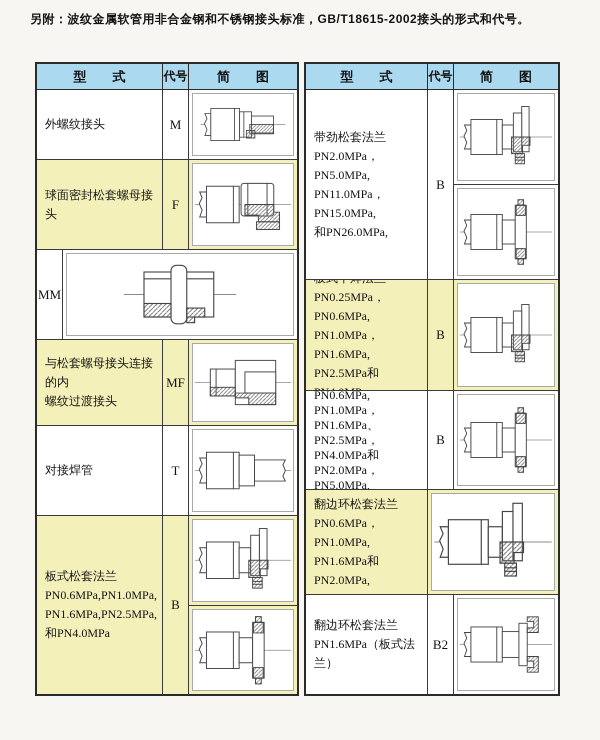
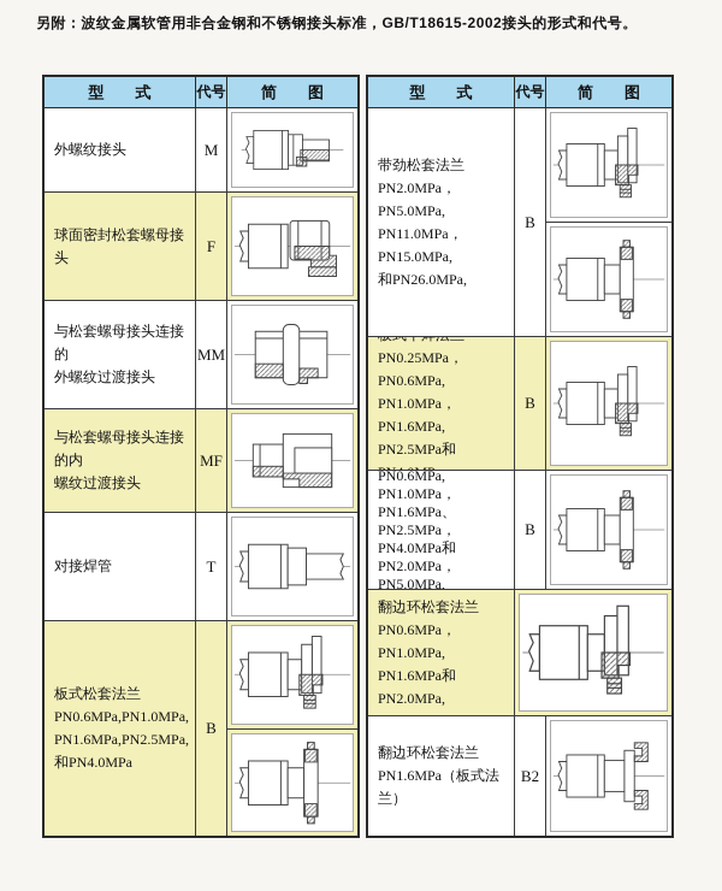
  另附：波纹金属软管用非合金钢和不锈钢接头标准，GB/T18615-2002接头的形式和代号。
  型 式
  代号
  简 图
  外螺纹接头
  M
  球面密封松套螺母接头
  F
+ 与松套螺母接头连接的
+ 外螺纹过渡接头
  MM
  与松套螺母接头连接的内
  螺纹过渡接头
  MF
  对接焊管
  T
  板式松套法兰
  PN0.6MPa,PN1.0MPa,
  PN1.6MPa,PN2.5MPa,
  和PN4.0MPa
  B
  型 式
  代号
  简 图
  带劲松套法兰
  PN2.0MPa，PN5.0MPa,
  PN11.0MPa，PN15.0MPa,
  和PN26.0MPa,
  B
  PN0.25MPa，PN0.6MPa,
  PN1.0MPa，PN1.6MPa,
  B
  PN1.0MPa，PN1.6MPa、
  PN2.5MPa，PN4.0MPa和
  PN2.0MPa，PN5.0MPa,
  B
  翻边环松套法兰
  PN0.6MPa，PN1.0MPa,
  PN1.6MPa和PN2.0MPa,
  翻边环松套法兰
  PN1.6MPa（板式法兰）
  B2
